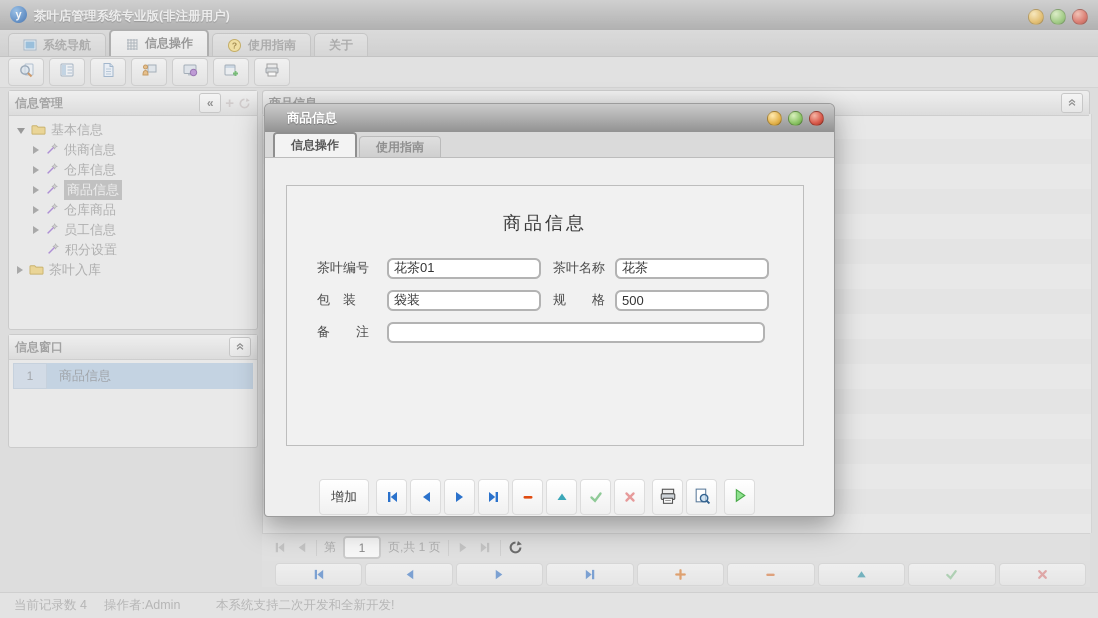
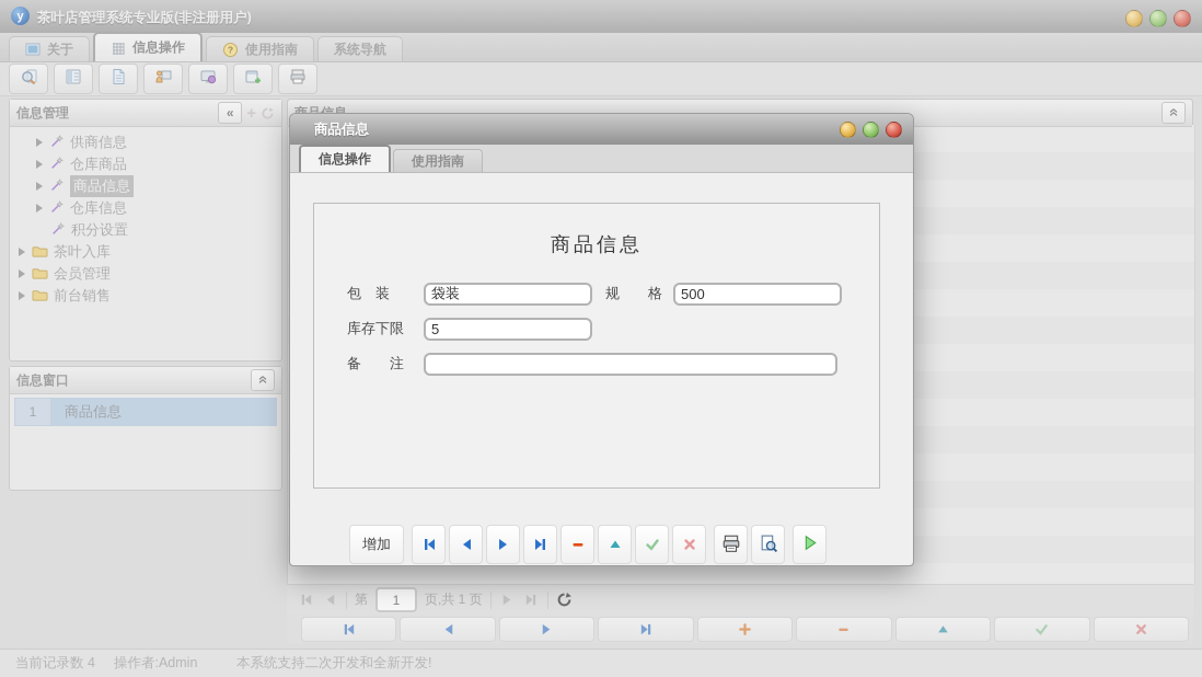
  y
  茶叶店管理系统专业版(非注册用户)
- 系统导航
+ 关于
  信息操作
  ?
  使用指南
- 关于
+ 系统导航
  信息管理
  «
  +
- 基本信息
  供商信息
- 仓库信息
+ 仓库商品
  商品信息
- 仓库商品
+ 仓库信息
- 员工信息
  积分设置
  茶叶入库
+ 会员管理
+ 前台销售
  信息窗口
  1
  商品信息
  第
  1
  页,共 1 页
  当前记录数 4
  操作者:Admin
  本系统支持二次开发和全新开发!
  商品信息
  信息操作
  使用指南
  商品信息
- 茶叶编号
- 花茶01
- 茶叶名称
- 花茶
  包 装
  袋装
  规 格
  500
+ 库存下限
+ 5
  备 注
  增加
